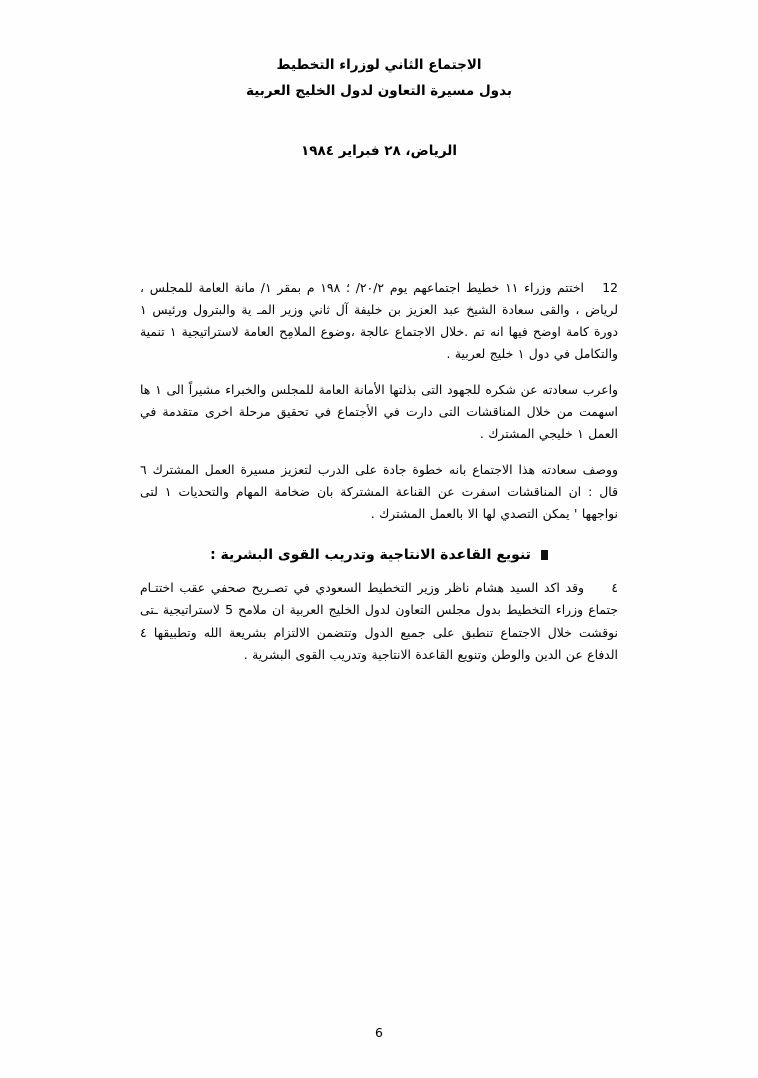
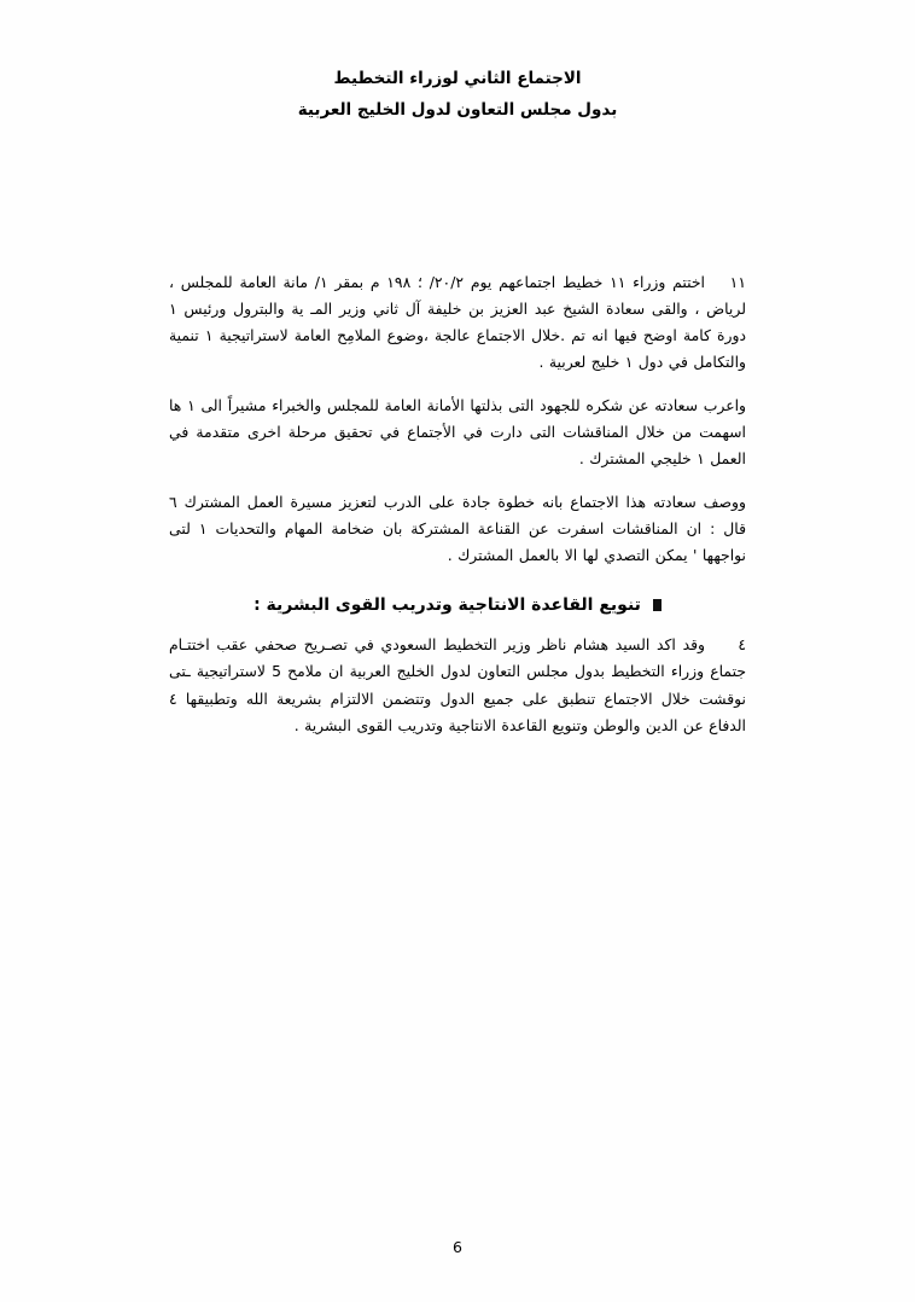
  الاجتماع الثاني لوزراء التخطيط
- بدول مسيرة التعاون لدول الخليج العربية
+ بدول مجلس التعاون لدول الخليج العربية
- الرياض، ٢٨ فبراير ١٩٨٤
- 12اختتم وزراء ١١ خطيط اجتماعهم يوم ٢٠/٢/ ؛ ١٩٨ م بمقر ١/ مانة العامة للمجلس ، لرياض ، والقى سعادة الشيخ عبد العزيز بن خليفة آل ثاني وزير المـ ية والبترول ورئيس ١ دورة كامة اوضح فيها انه تم .خلال الاجتماع عالجة ،وضوع الملامِح العامة لاستراتيجية ١ تنمية والتكامل في دول ١ خليج لعربية .
+ ١١اختتم وزراء ١١ خطيط اجتماعهم يوم ٢٠/٢/ ؛ ١٩٨ م بمقر ١/ مانة العامة للمجلس ، لرياض ، والقى سعادة الشيخ عبد العزيز بن خليفة آل ثاني وزير المـ ية والبترول ورئيس ١ دورة كامة اوضح فيها انه تم .خلال الاجتماع عالجة ،وضوع الملامِح العامة لاستراتيجية ١ تنمية والتكامل في دول ١ خليج لعربية .
  واعرب سعادته عن شكره للجهود التى بذلتها الأمانة العامة للمجلس والخبراء مشيراً الى ١ ها اسهمت من خلال المناقشات التى دارت في الأجتماع في تحقيق مرحلة اخرى متقدمة في العمل ١ خليجي المشترك .
  ووصف سعادته هذا الاجتماع بانه خطوة جادة على الدرب لتعزيز مسيرة العمل المشترك ٦ قال : ان المناقشات اسفرت عن القناعة المشتركة بان ضخامة المهام والتحديات ١ لتى نواجهها ' يمكن التصدي لها الا بالعمل المشترك .
  تنويع القاعدة الانتاجية وتدريب القوى البشرية :
  ٤وقد اكد السيد هشام ناظر وزير التخطيط السعودي في تصـريح صحفي عقب اختتـام جتماع وزراء التخطيط بدول مجلس التعاون لدول الخليج العربية ان ملامح 5 لاستراتيجية ـتى نوقشت خلال الاجتماع تنطبق على جميع الدول وتتضمن الالتزام بشريعة الله وتطبيقها ٤ الدفاع عن الدين والوطن وتنويع القاعدة الانتاجية وتدريب القوى البشرية .
  6
